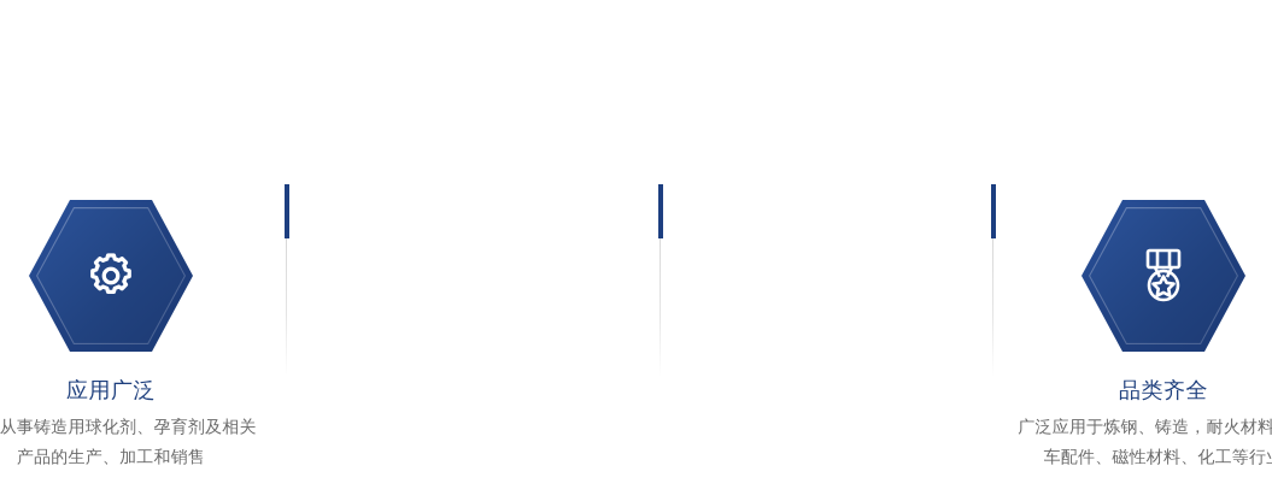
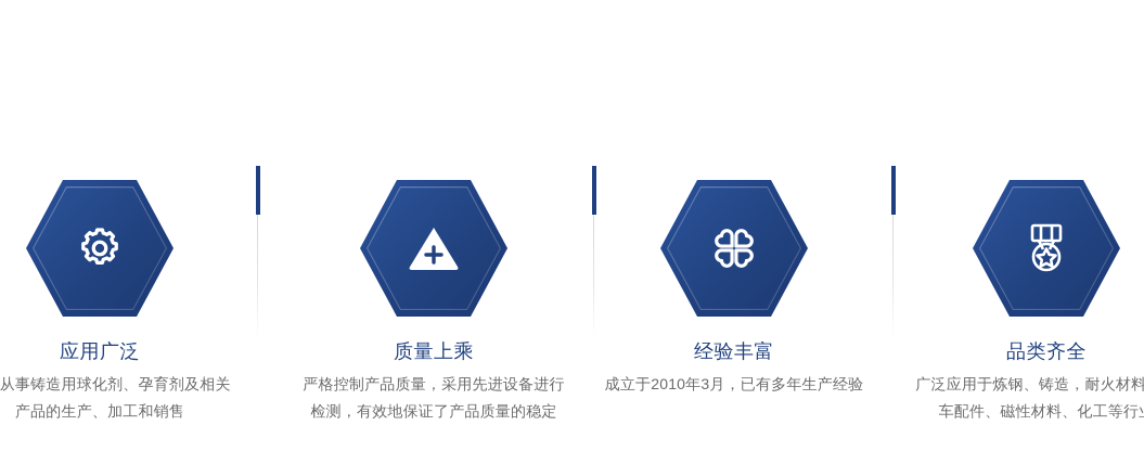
  应用广泛
  从事铸造用球化剂、孕育剂及相关产品的生产、加工和销售
+ 质量上乘
+ 严格控制产品质量，采用先进设备进行检测，有效地保证了产品质量的稳定
+ 经验丰富
+ 成立于2010年3月，已有多年生产经验
  品类齐全
  广泛应用于炼钢、铸造，耐火材料车配件、磁性材料、化工等行
